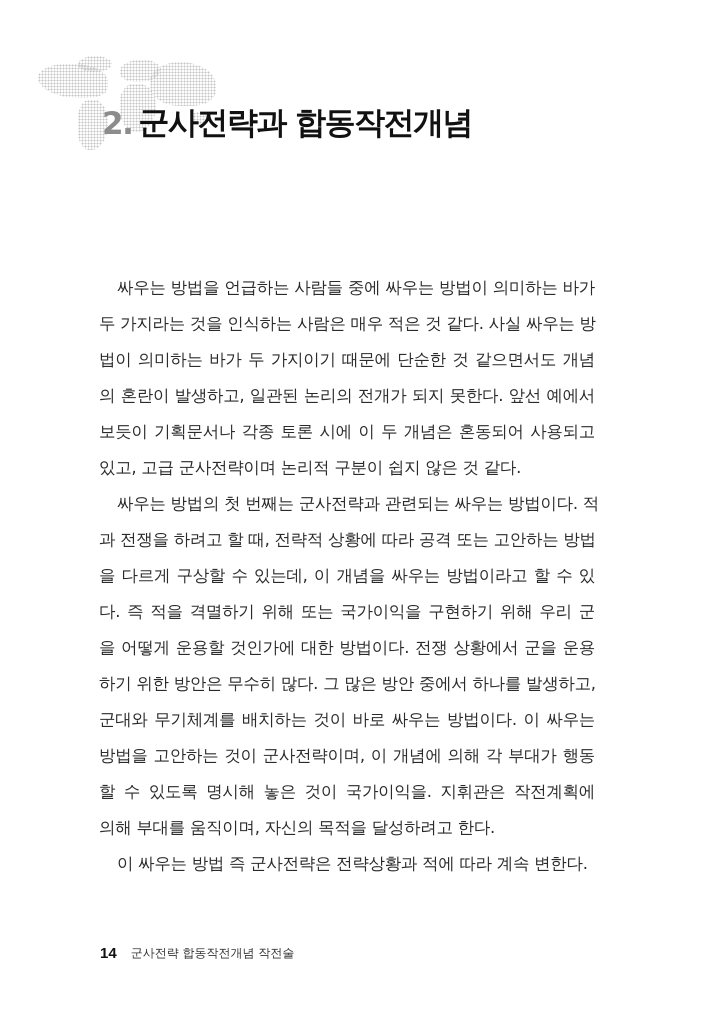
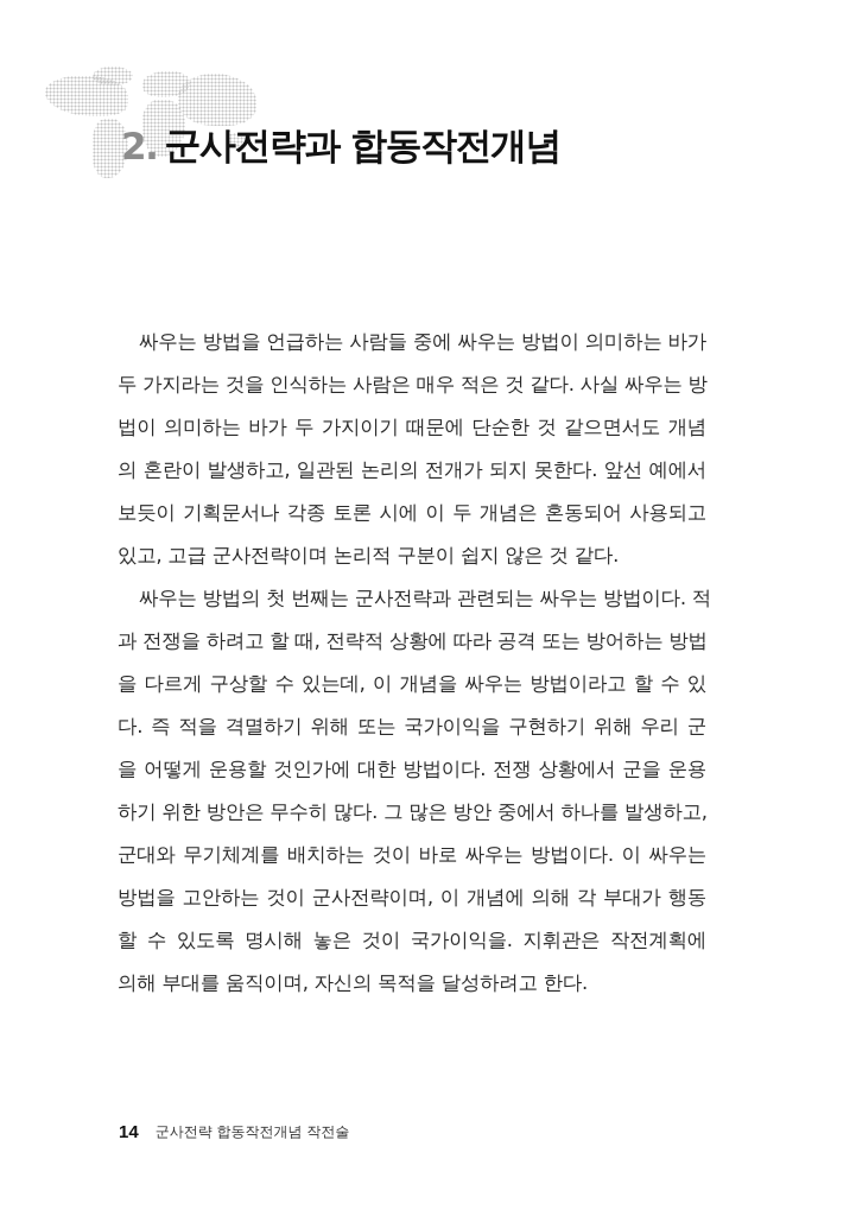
  2.
  군사전략과 합동작전개념
  싸우는 방법을 언급하는 사람들 중에 싸우는 방법이 의미하는 바가
  두 가지라는 것을 인식하는 사람은 매우 적은 것 같다. 사실 싸우는 방
  법이 의미하는 바가 두 가지이기 때문에 단순한 것 같으면서도 개념
  의 혼란이 발생하고, 일관된 논리의 전개가 되지 못한다. 앞선 예에서
  보듯이 기획문서나 각종 토론 시에 이 두 개념은 혼동되어 사용되고
  있고, 고급 군사전략이며 논리적 구분이 쉽지 않은 것 같다.
  싸우는 방법의 첫 번째는 군사전략과 관련되는 싸우는 방법이다. 적
- 과 전쟁을 하려고 할 때, 전략적 상황에 따라 공격 또는 고안하는 방법
+ 과 전쟁을 하려고 할 때, 전략적 상황에 따라 공격 또는 방어하는 방법
  을 다르게 구상할 수 있는데, 이 개념을 싸우는 방법이라고 할 수 있
  다. 즉 적을 격멸하기 위해 또는 국가이익을 구현하기 위해 우리 군
  을 어떻게 운용할 것인가에 대한 방법이다. 전쟁 상황에서 군을 운용
  하기 위한 방안은 무수히 많다. 그 많은 방안 중에서 하나를 발생하고,
  군대와 무기체계를 배치하는 것이 바로 싸우는 방법이다. 이 싸우는
  방법을 고안하는 것이 군사전략이며, 이 개념에 의해 각 부대가 행동
  할 수 있도록 명시해 놓은 것이 국가이익을. 지휘관은 작전계획에
  의해 부대를 움직이며, 자신의 목적을 달성하려고 한다.
- 이 싸우는 방법 즉 군사전략은 전략상황과 적에 따라 계속 변한다.
  14
  군사전략 합동작전개념 작전술
